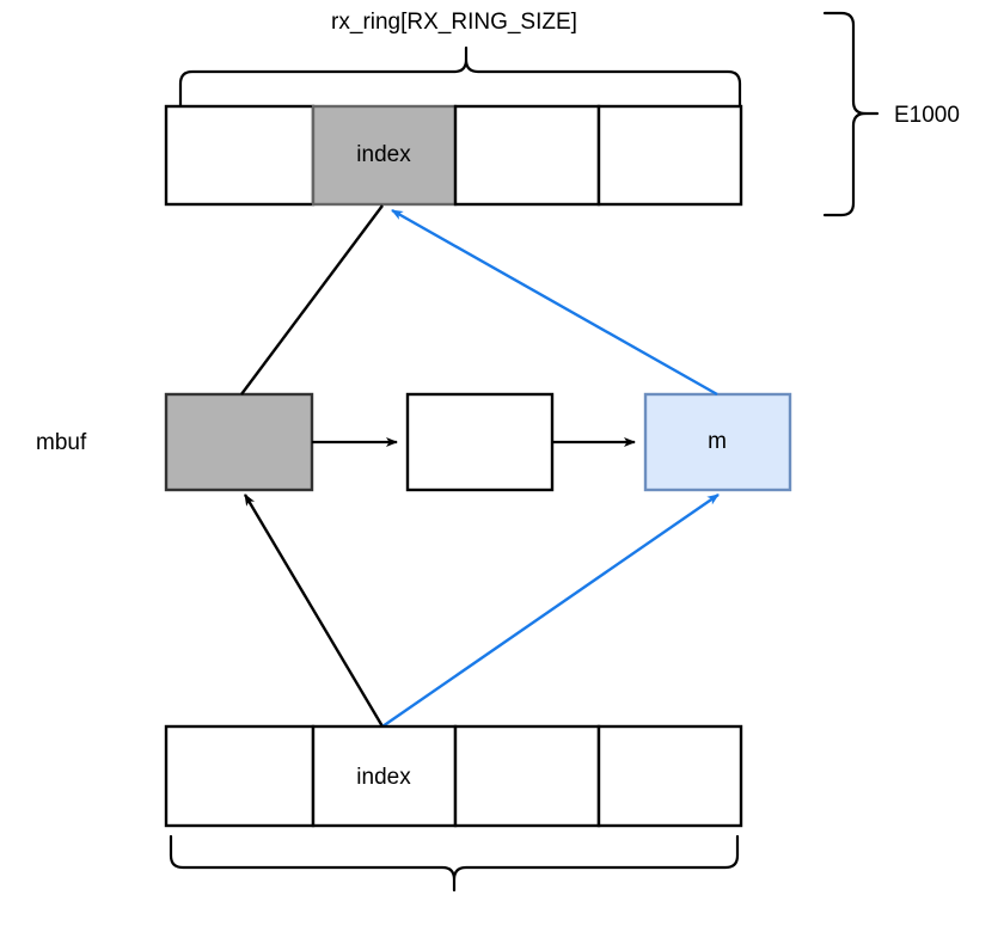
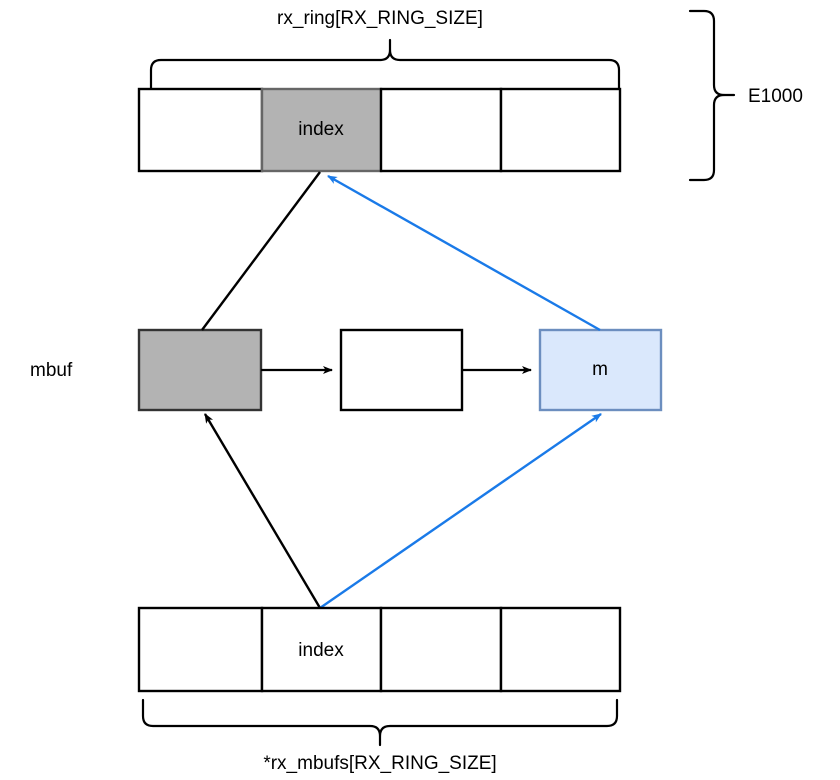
  rx_ring[RX_RING_SIZE]
  index
  E1000
  mbuf
  m
  index
+ *rx_mbufs[RX_RING_SIZE]
